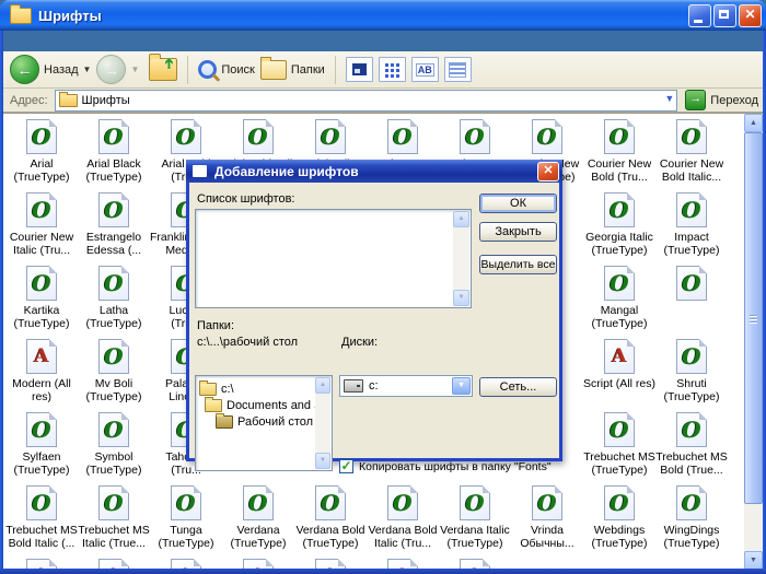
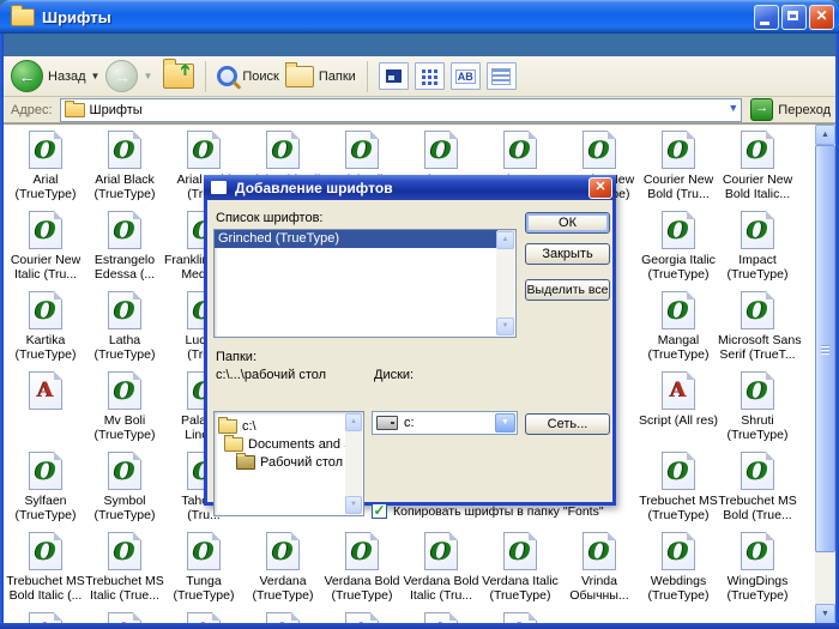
  Шрифты
  ✕
  ←
  Назад
  ▼
  →
  ▼
  Поиск
  Папки
  AB
  Адрес:
  Шрифты
  ▼
  →
  Переход
  O
  Arial
  (TrueType)
  O
  Arial Black
  (TrueType)
  O
  O
  O
  O
  O
  O
  O
  Courier New
  Bold (Tru...
  O
  Courier New
  Bold Italic...
  O
  Courier New
  Italic (Tru...
  O
  Estrangelo
  Edessa (...
  O
  Georgia Italic
  (TrueType)
  O
  Impact
  (TrueType)
  O
  Kartika
  (TrueType)
  O
  Latha
  (TrueType)
  O
  Mangal
  (TrueType)
  O
+ Microsoft Sans
+ Serif (TrueT...
  A
- Modern (All
- res)
  O
  Mv Boli
  (TrueType)
  A
  Script (All res)
  O
  Shruti
  (TrueType)
  O
  Sylfaen
  (TrueType)
  O
  Symbol
  (TrueType)
  (Tru.
  O
  Trebuchet MS
  (TrueType)
  O
  Trebuchet MS
  Bold (True...
  O
  Trebuchet MS
  Bold Italic (...
  O
  Trebuchet MS
  Italic (True...
  O
  Tunga
  (TrueType)
  O
  Verdana
  (TrueType)
  O
  Verdana Bold
  (TrueType)
  O
  Verdana Bold
  Italic (Tru...
  O
  Verdana Italic
  (TrueType)
  O
  Vrinda
  Обычны...
  O
  Webdings
  (TrueType)
  O
  WingDings
  (TrueType)
  Добавление шрифтов
  ✕
  Список шрифтов:
+ Grinched (TrueType)
  ОК
  Закрыть
  Выделить все
  Папки:
  c:\...\рабочий стол
  c:\
  Documents and
  Рабочий стол
  Диски:
  c:
  Сеть...
  ✓
  Копировать шрифты в папку "Fonts"
